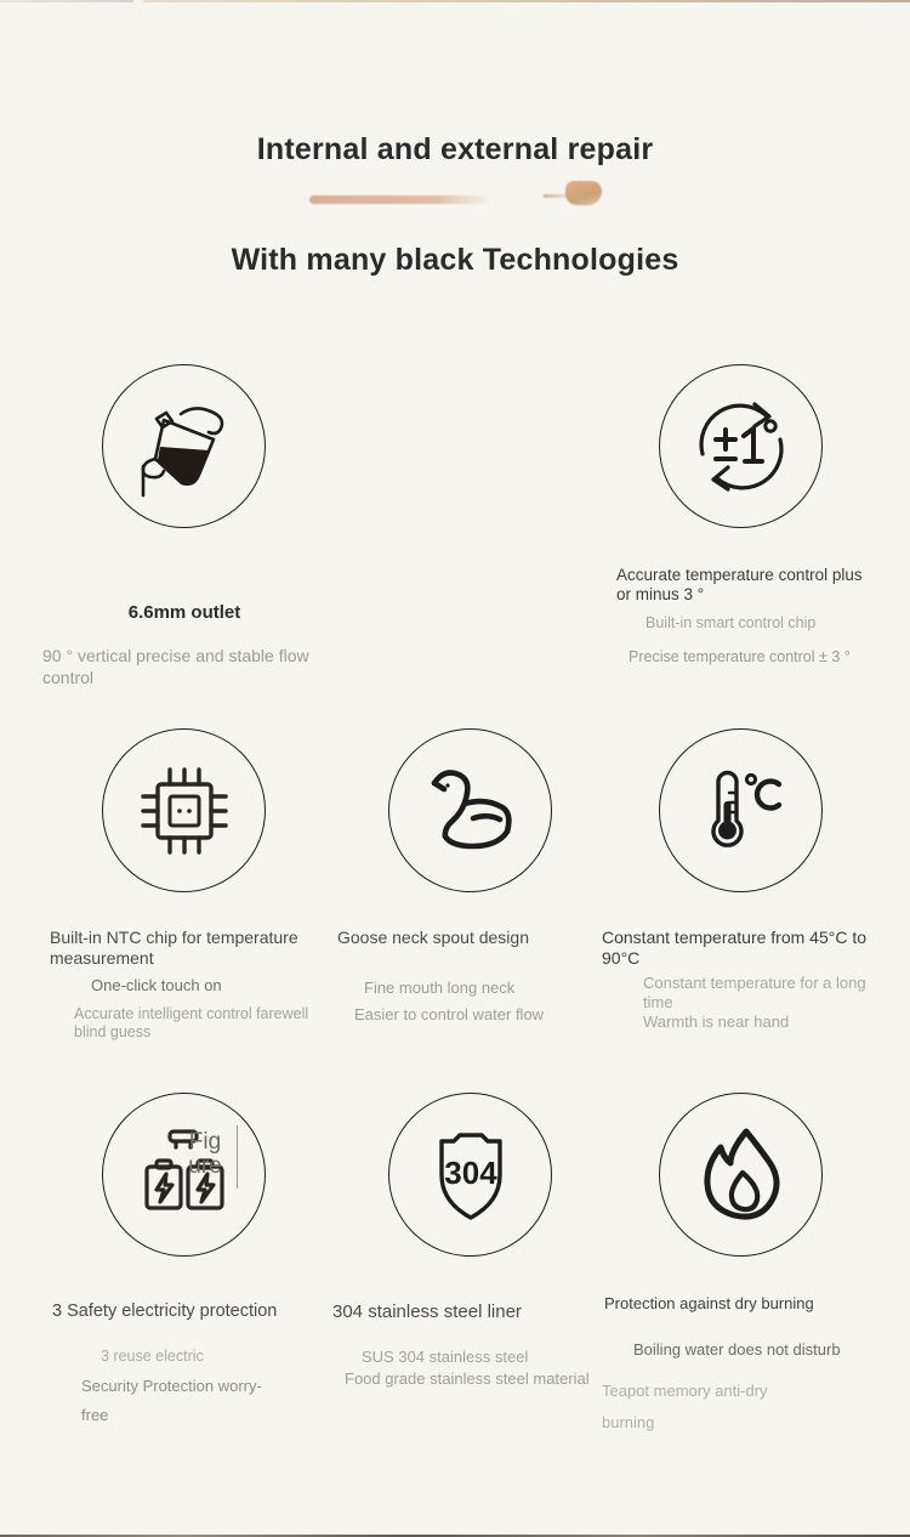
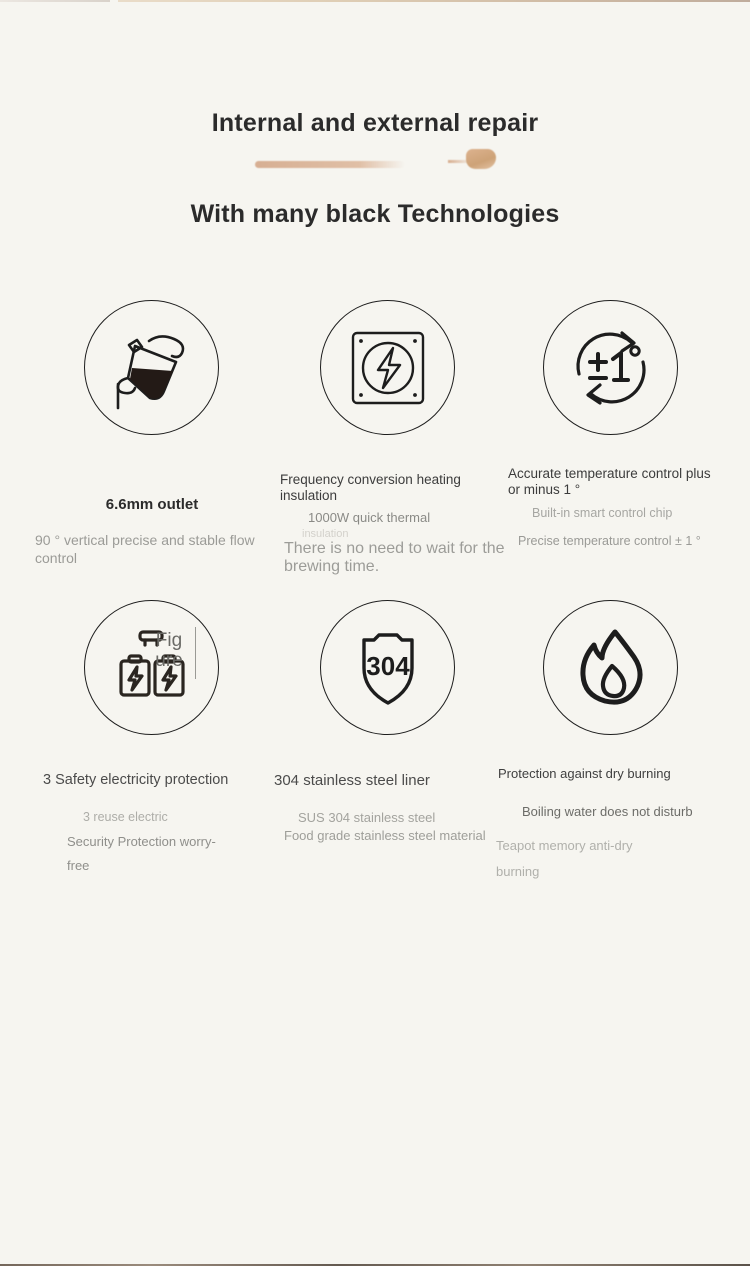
  Internal and external repair
  With many black Technologies
  6.6mm outlet
  90 ° vertical precise and stable flow control
+ Frequency conversion heating insulation
+ 1000W quick thermal
+ insulation
+ There is no need to wait for the brewing time.
- Accurate temperature control plus or minus 3 °
+ Accurate temperature control plus or minus 1 °
  Built-in smart control chip
- Precise temperature control ± 3 °
+ Precise temperature control ± 1 °
- Built-in NTC chip for temperature measurement
- One-click touch on
- Accurate intelligent control farewell blind guess
- Goose neck spout design
- Fine mouth long neck
- Easier to control water flow
- Constant temperature from 45°C to 90°C
- Constant temperature for a long time
- Warmth is near hand
  Fig
  ure
  3 Safety electricity protection
  3 reuse electric
  Security Protection worry-
  free
  304
  304 stainless steel liner
  SUS 304 stainless steel
  Food grade stainless steel material
  Protection against dry burning
  Boiling water does not disturb
  Teapot memory anti-dry
  burning
